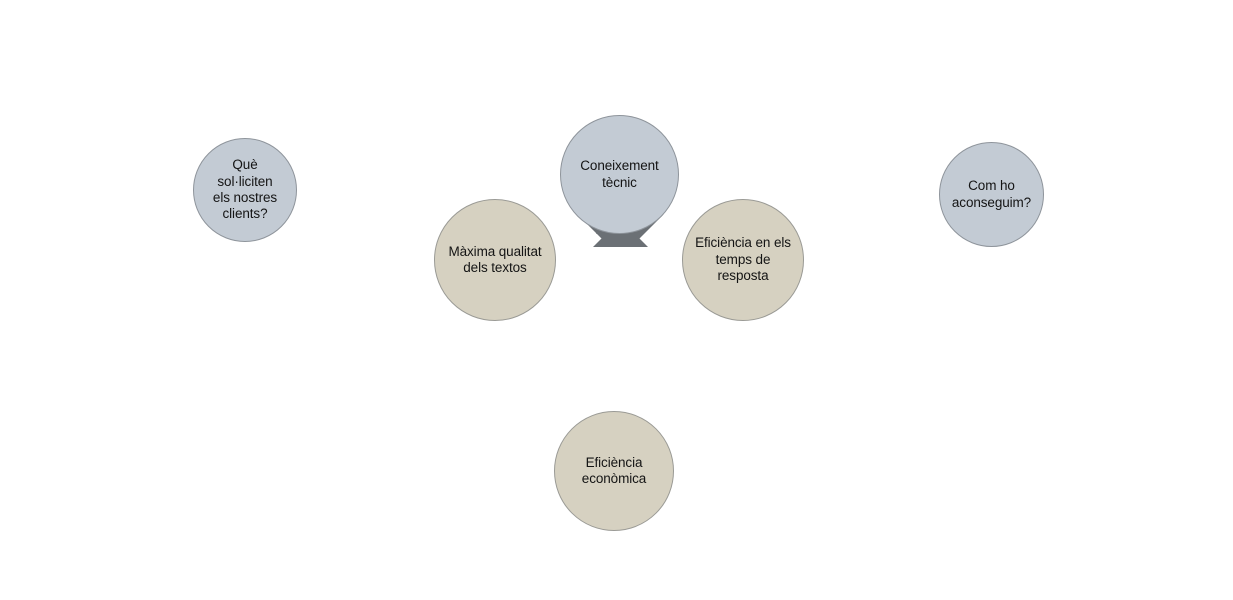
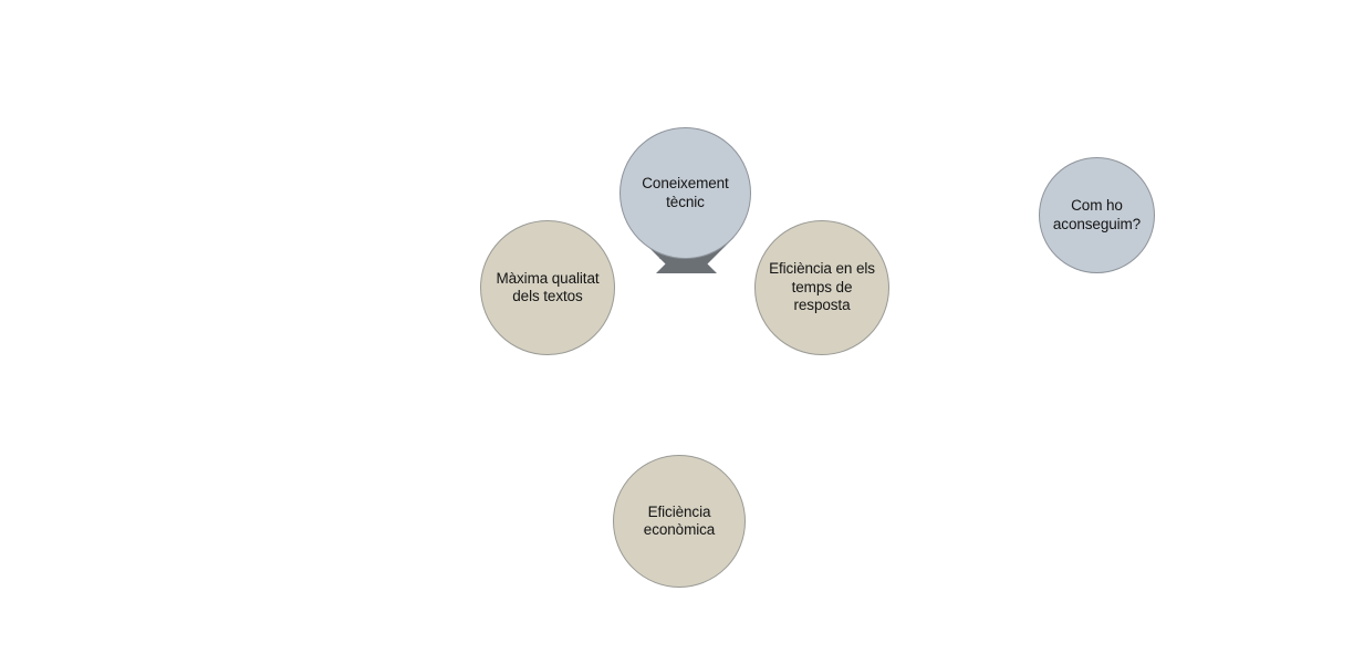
- Què
- sol·liciten
- els nostres
- clients?
  Coneixement
  tècnic
  Màxima qualitat
  dels textos
  Eficiència en els
  temps de
  resposta
  Eficiència
  econòmica
  Com ho
  aconseguim?
